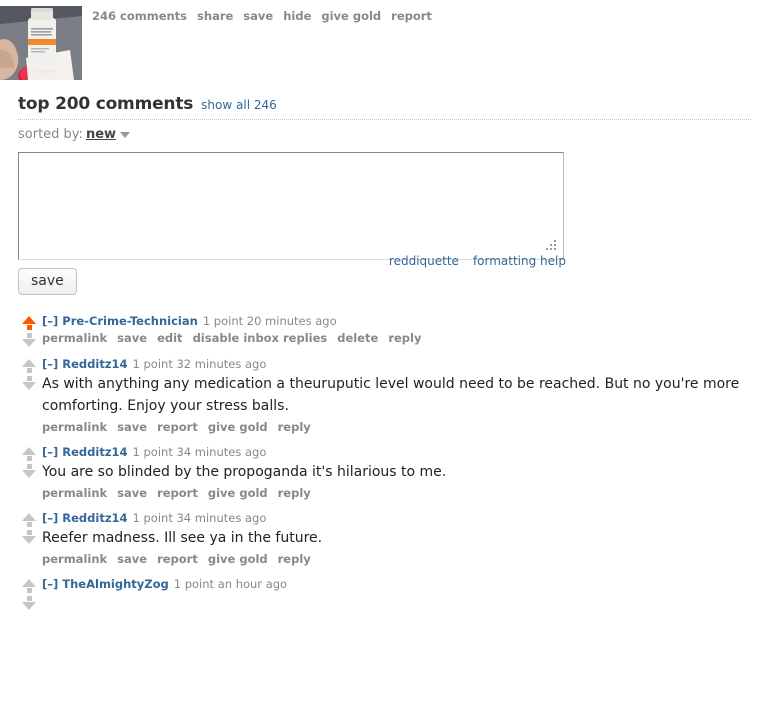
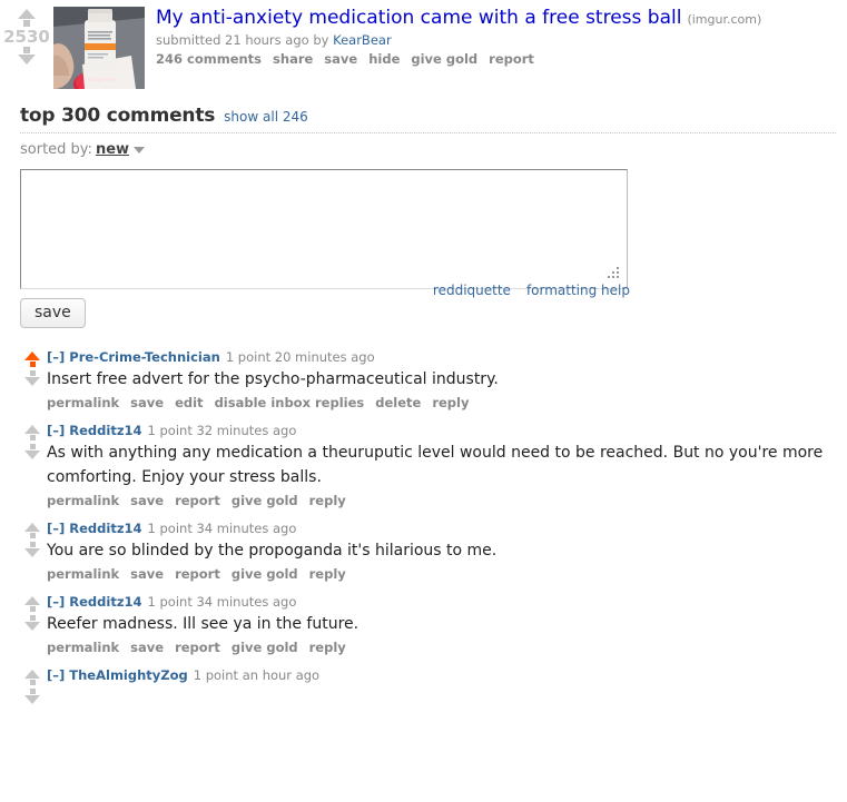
+ 2530
+ My anti-anxiety medication came with a free stress ball (imgur.com)
+ submitted 21 hours ago by KearBear
  246 comments share save hide give gold report
- top 200 comments show all 246
+ top 300 comments show all 246
  sorted by: new
  save
  reddiquette formatting help
  [–] Pre-Crime-Technician 1 point 20 minutes ago
+ Insert free advert for the psycho-pharmaceutical industry.
  permalink save edit disable inbox replies delete reply
  [–] Redditz14 1 point 32 minutes ago
  As with anything any medication a theuruputic level would need to be reached. But no you're more comforting. Enjoy your stress balls.
  permalink save report give gold reply
  [–] Redditz14 1 point 34 minutes ago
  You are so blinded by the propoganda it's hilarious to me.
  permalink save report give gold reply
  [–] Redditz14 1 point 34 minutes ago
  Reefer madness. Ill see ya in the future.
  permalink save report give gold reply
  [–] TheAlmightyZog 1 point an hour ago
